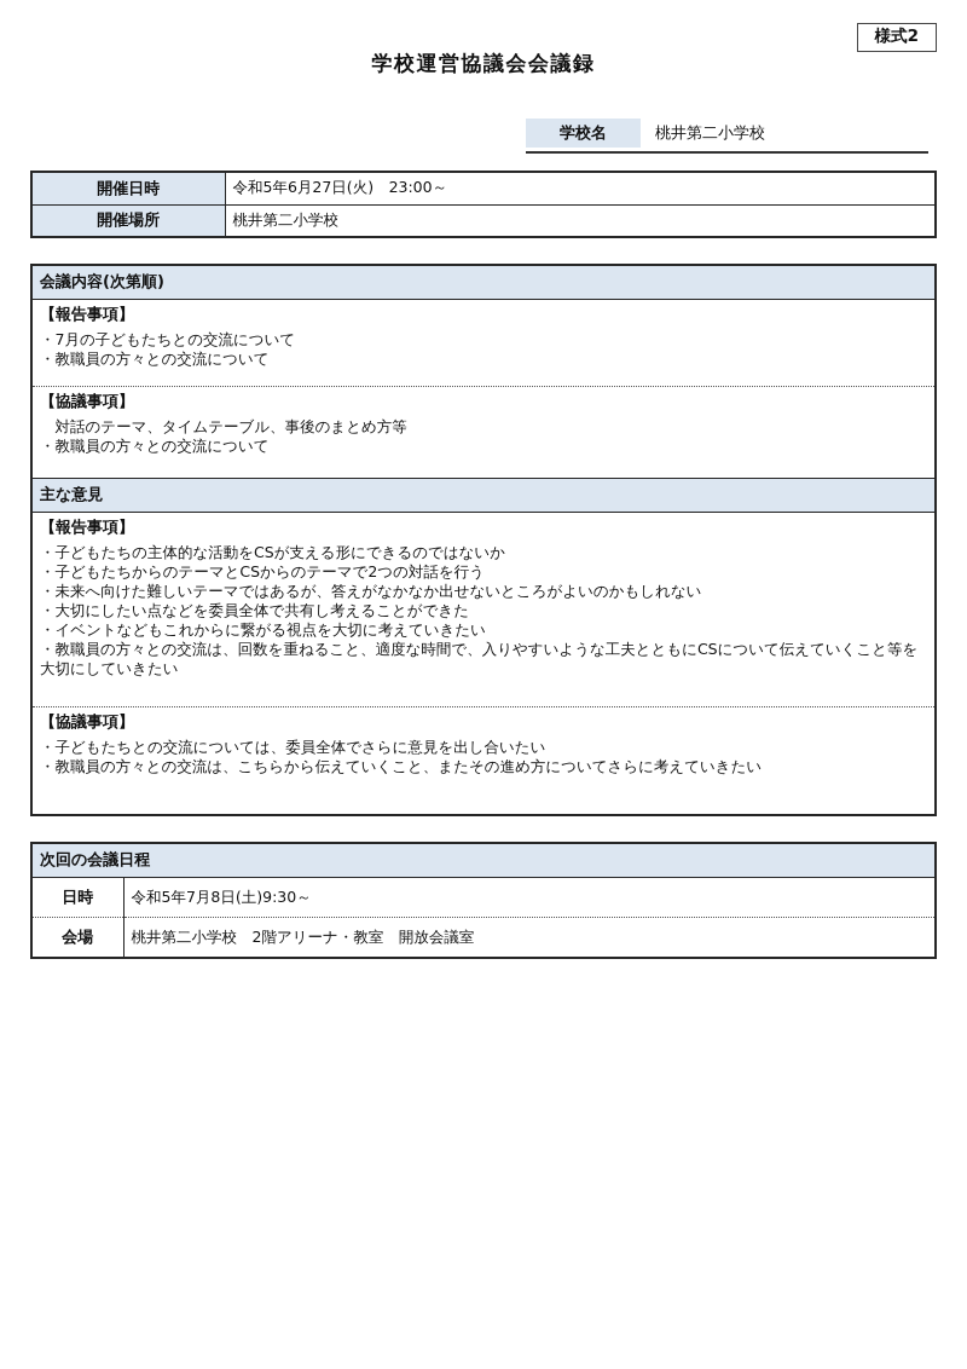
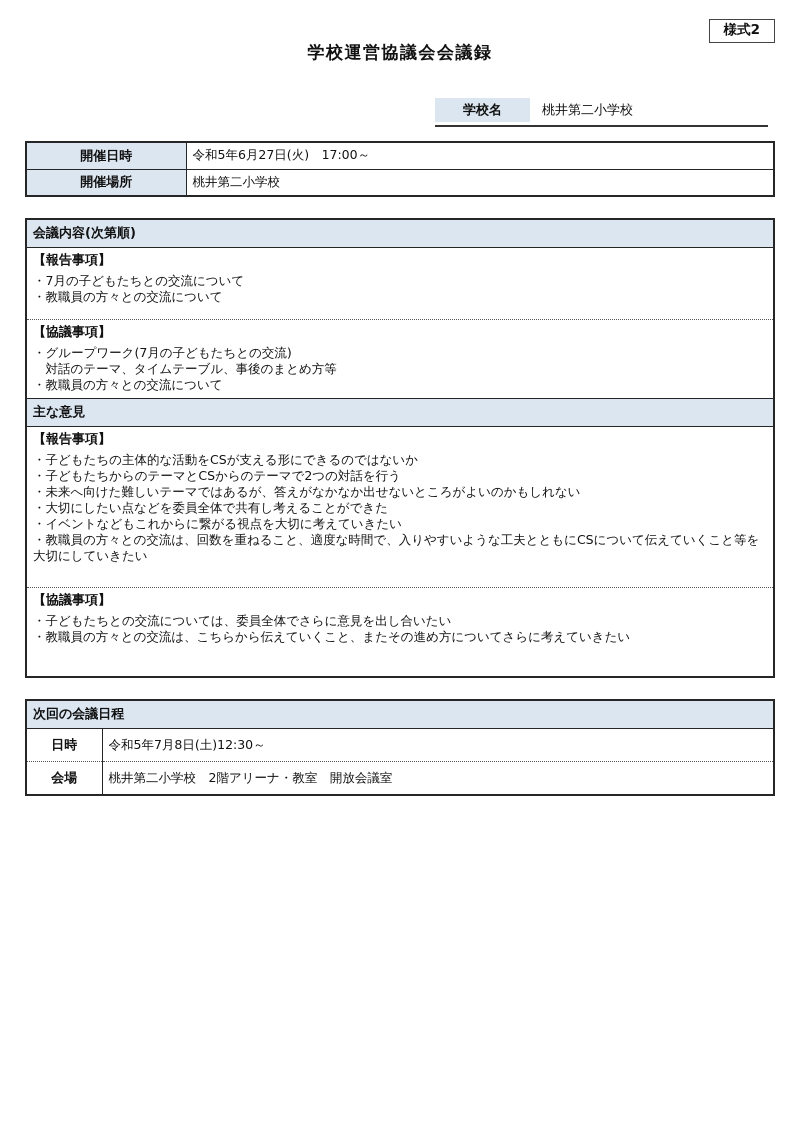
  様式2
  学校運営協議会会議録
  学校名
  桃井第二小学校
- 開催日時	令和5年6月27日(火) 23:00～
+ 開催日時	令和5年6月27日(火) 17:00～
  開催場所	桃井第二小学校
  会議内容(次第順)
  【報告事項】
  ・7月の子どもたちとの交流について
  ・教職員の方々との交流について
  【協議事項】
+ ・グループワーク(7月の子どもたちとの交流)
  対話のテーマ、タイムテーブル、事後のまとめ方等
  ・教職員の方々との交流について
  主な意見
  【報告事項】
  ・子どもたちの主体的な活動をCSが支える形にできるのではないか
  ・子どもたちからのテーマとCSからのテーマで2つの対話を行う
  ・未来へ向けた難しいテーマではあるが、答えがなかなか出せないところがよいのかもしれない
  ・大切にしたい点などを委員全体で共有し考えることができた
  ・イベントなどもこれからに繋がる視点を大切に考えていきたい
  ・教職員の方々との交流は、回数を重ねること、適度な時間で、入りやすいような工夫とともにCSについて伝えていくこと等を大切にしていきたい
  【協議事項】
  ・子どもたちとの交流については、委員全体でさらに意見を出し合いたい
  ・教職員の方々との交流は、こちらから伝えていくこと、またその進め方についてさらに考えていきたい
  次回の会議日程
- 日時	令和5年7月8日(土)9:30～
+ 日時	令和5年7月8日(土)12:30～
  会場	桃井第二小学校 2階アリーナ・教室 開放会議室
